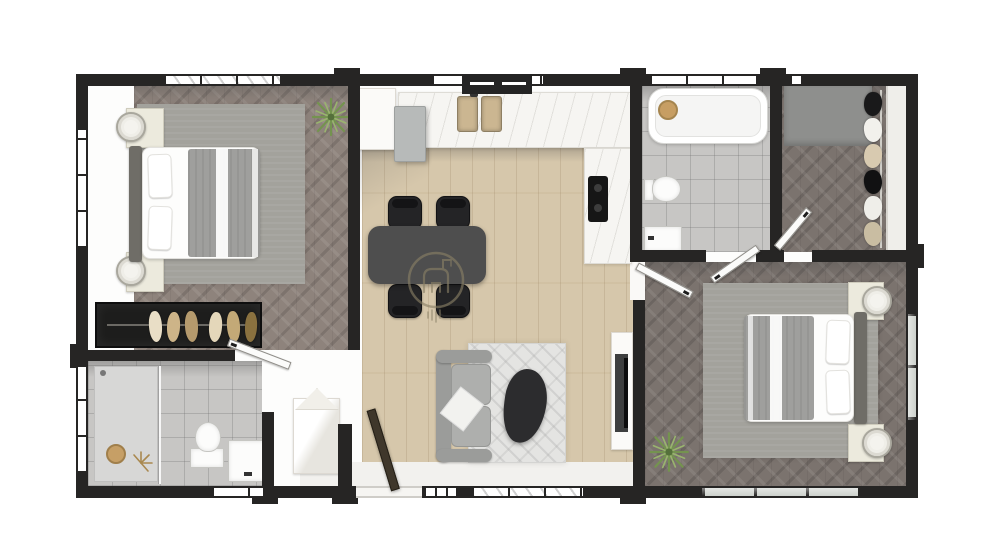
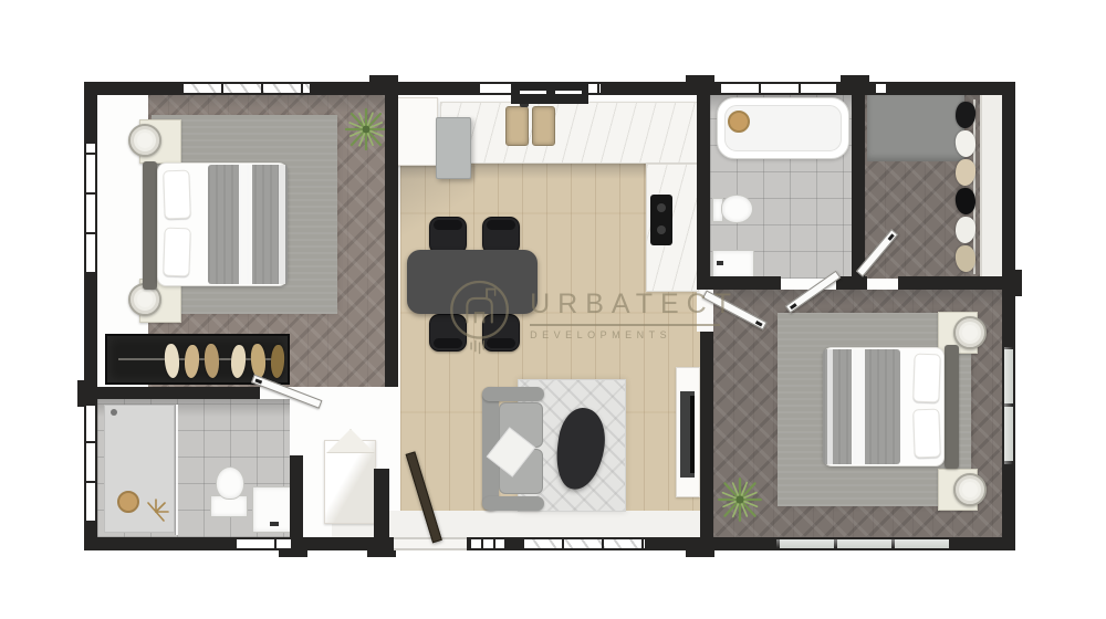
+ URBATECT
+ DEVELOPMENTS
